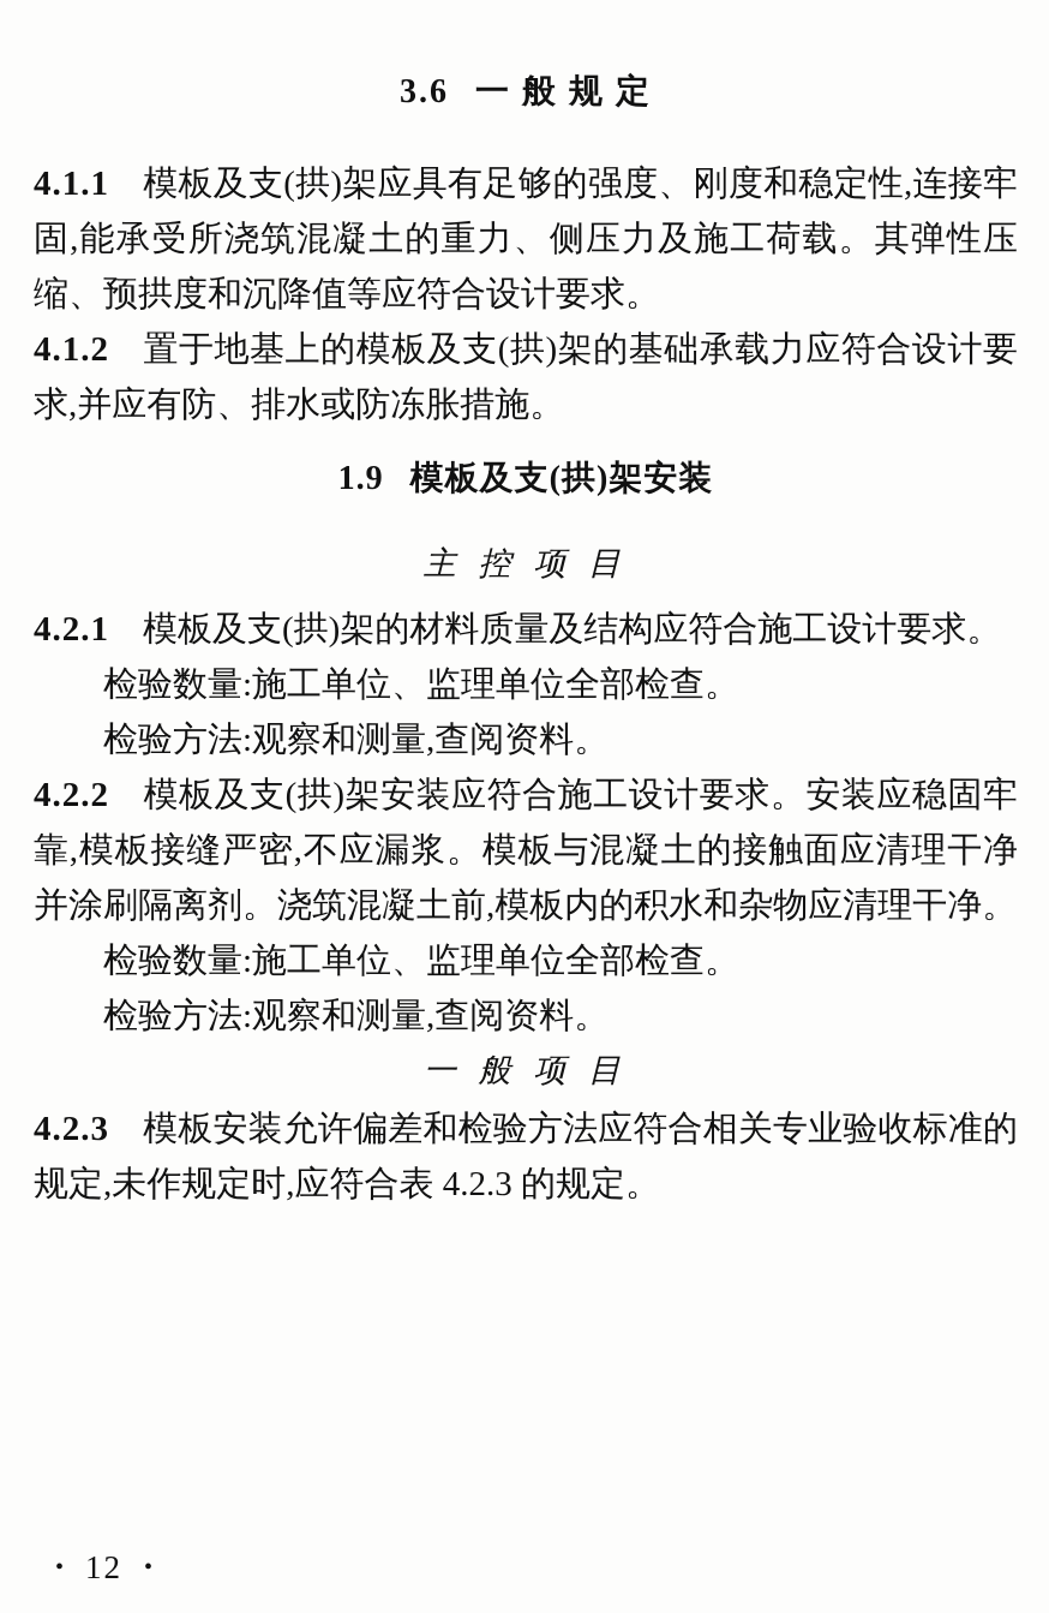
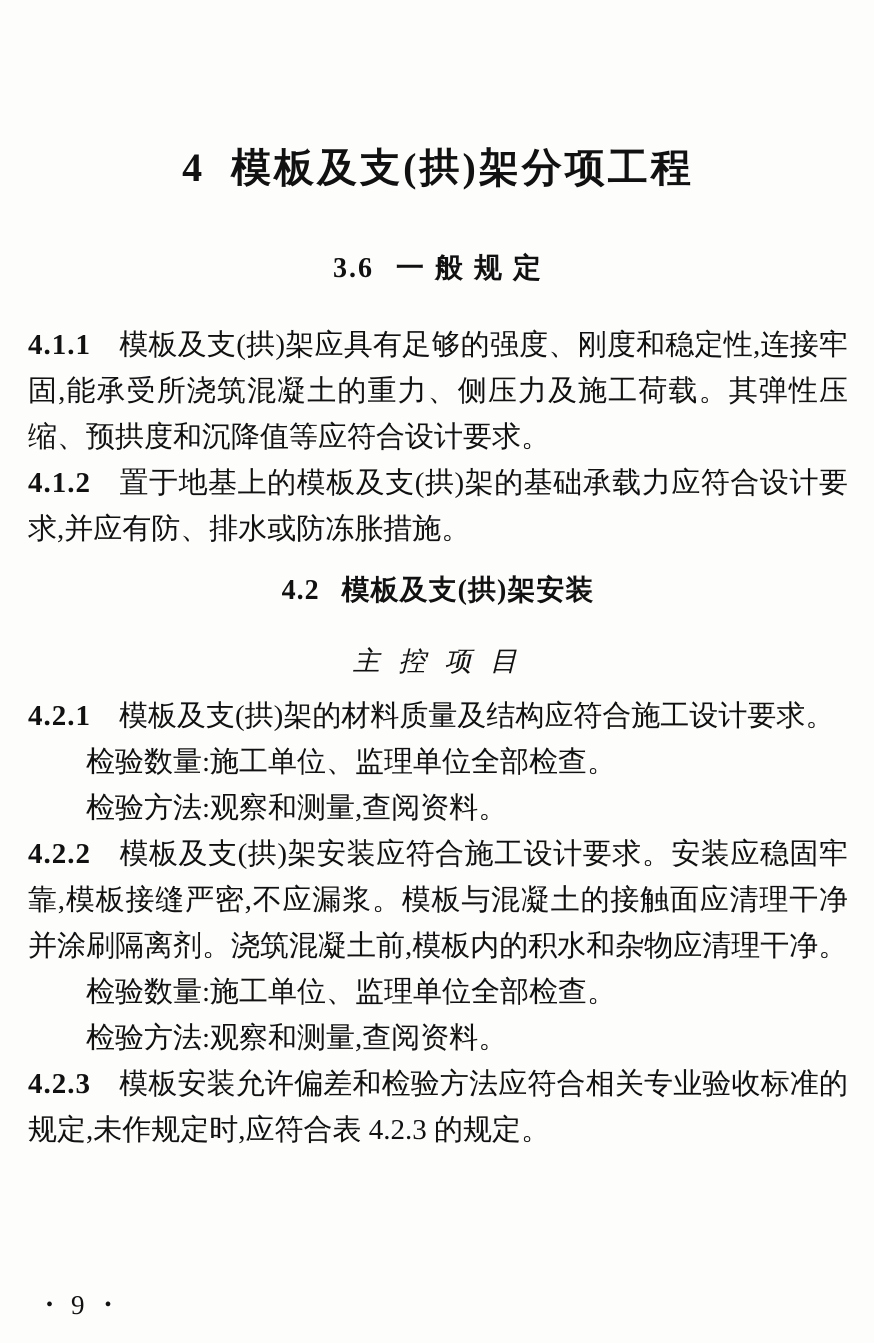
+ 4 模板及支(拱)架分项工程
  3.6 一 般 规 定
  4.1.1 模板及支(拱)架应具有足够的强度、刚度和稳定性,连接牢固,能承受所浇筑混凝土的重力、侧压力及施工荷载。其弹性压缩、预拱度和沉降值等应符合设计要求。
  4.1.2 置于地基上的模板及支(拱)架的基础承载力应符合设计要求,并应有防、排水或防冻胀措施。
- 1.9 模板及支(拱)架安装
+ 4.2 模板及支(拱)架安装
  主 控 项 目
  4.2.1 模板及支(拱)架的材料质量及结构应符合施工设计要求。
  检验数量:施工单位、监理单位全部检查。
  检验方法:观察和测量,查阅资料。
  4.2.2 模板及支(拱)架安装应符合施工设计要求。安装应稳固牢靠,模板接缝严密,不应漏浆。模板与混凝土的接触面应清理干净并涂刷隔离剂。浇筑混凝土前,模板内的积水和杂物应清理干净。
  检验数量:施工单位、监理单位全部检查。
  检验方法:观察和测量,查阅资料。
- 一 般 项 目
  4.2.3 模板安装允许偏差和检验方法应符合相关专业验收标准的规定,未作规定时,应符合表 4.2.3 的规定。
  •
- 12
+ 9
  •
